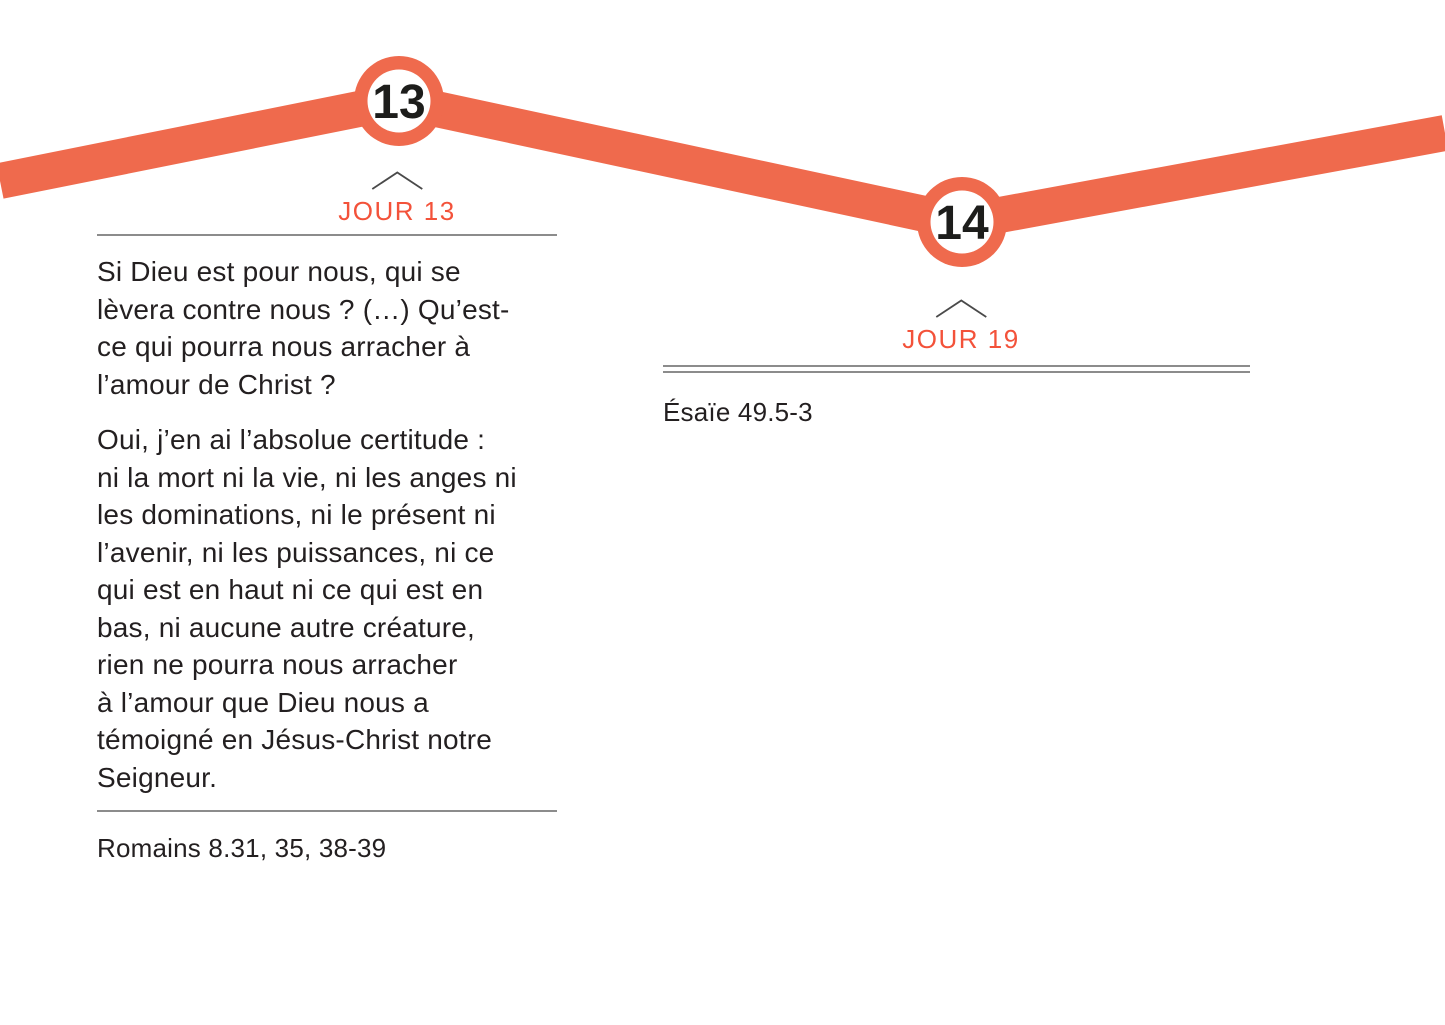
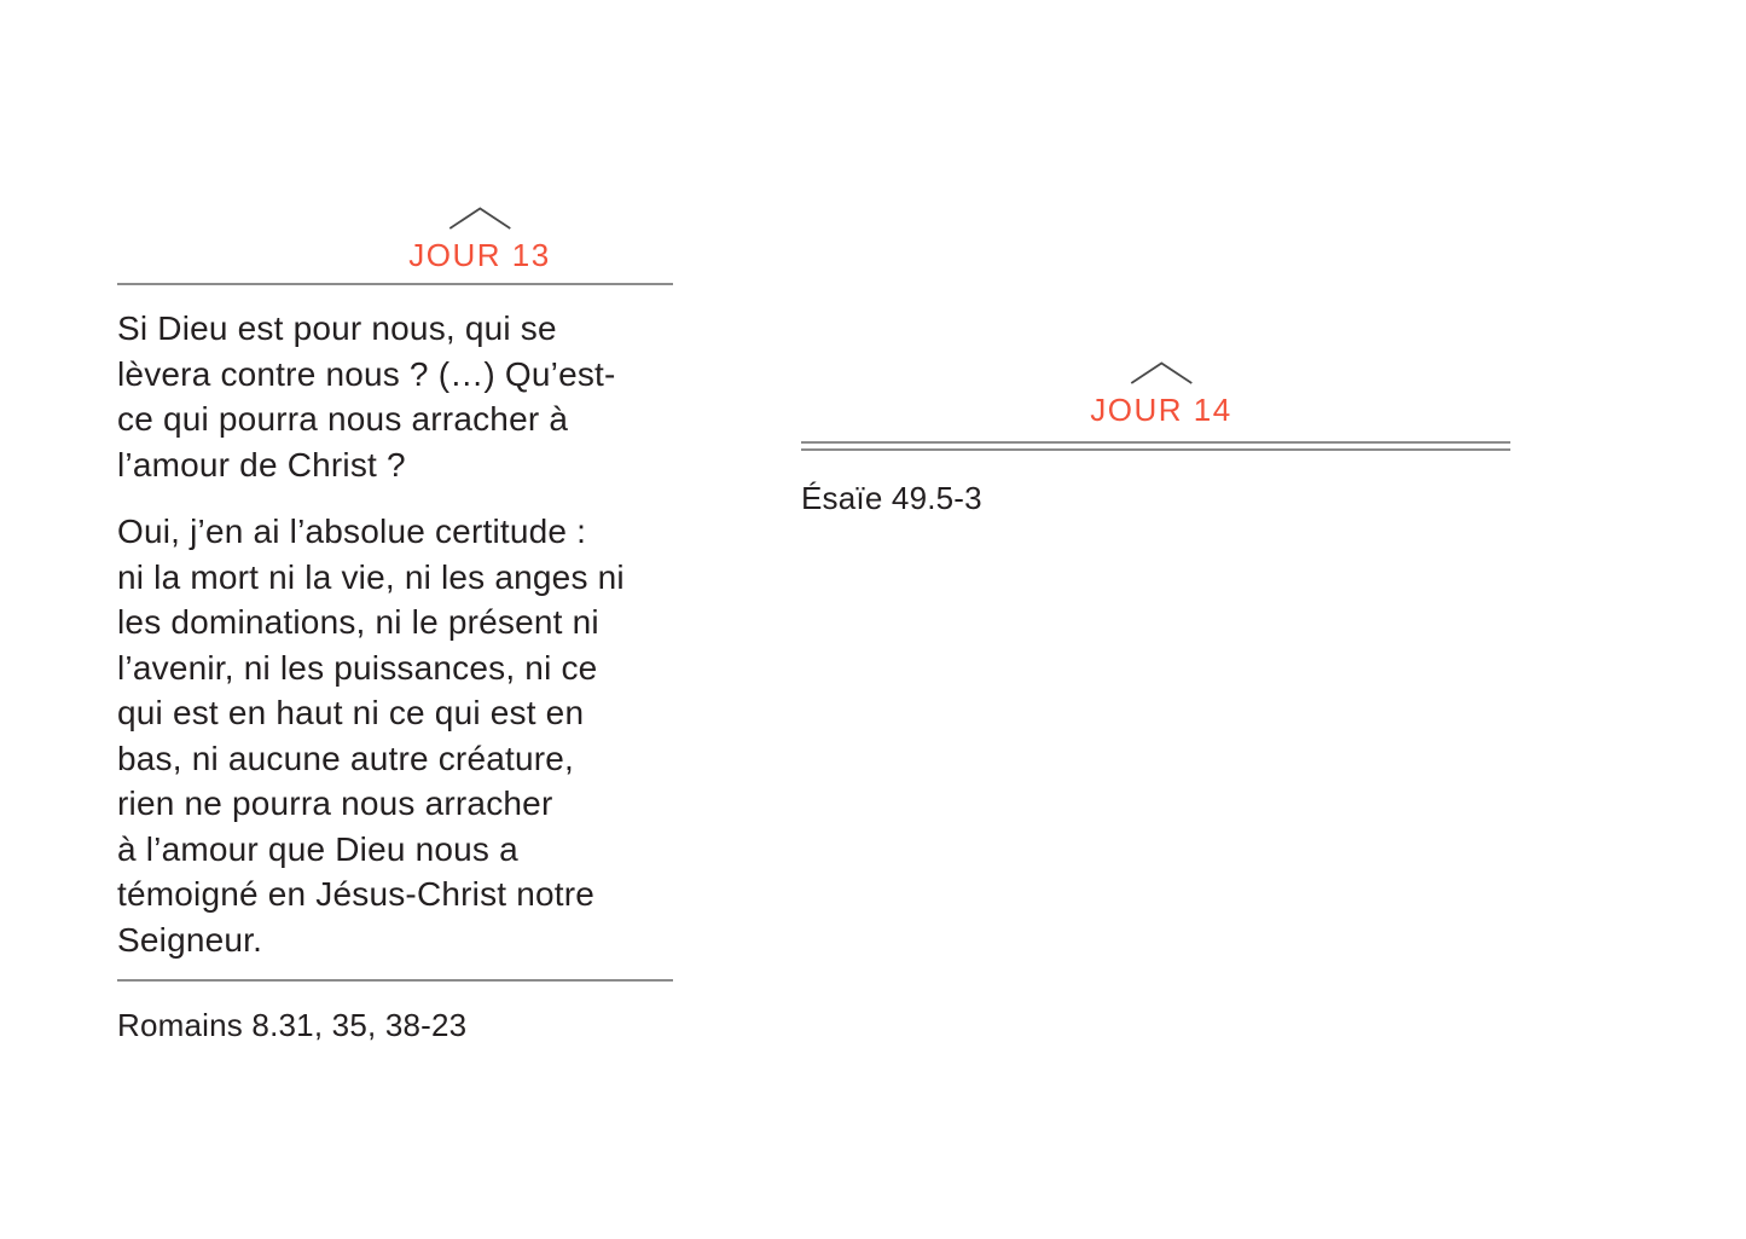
- 13
- 14
  JOUR 13
- JOUR 19
+ JOUR 14
  Si Dieu est pour nous, qui se
  lèvera contre nous ? (…) Qu’est-
  ce qui pourra nous arracher à
  l’amour de Christ ?
  Oui, j’en ai l’absolue certitude :
  ni la mort ni la vie, ni les anges ni
  les dominations, ni le présent ni
  l’avenir, ni les puissances, ni ce
  qui est en haut ni ce qui est en
  bas, ni aucune autre créature,
  rien ne pourra nous arracher
  à l’amour que Dieu nous a
  témoigné en Jésus-Christ notre
  Seigneur.
- Romains 8.31, 35, 38-39
+ Romains 8.31, 35, 38-23
  Ésaïe 49.5-3
